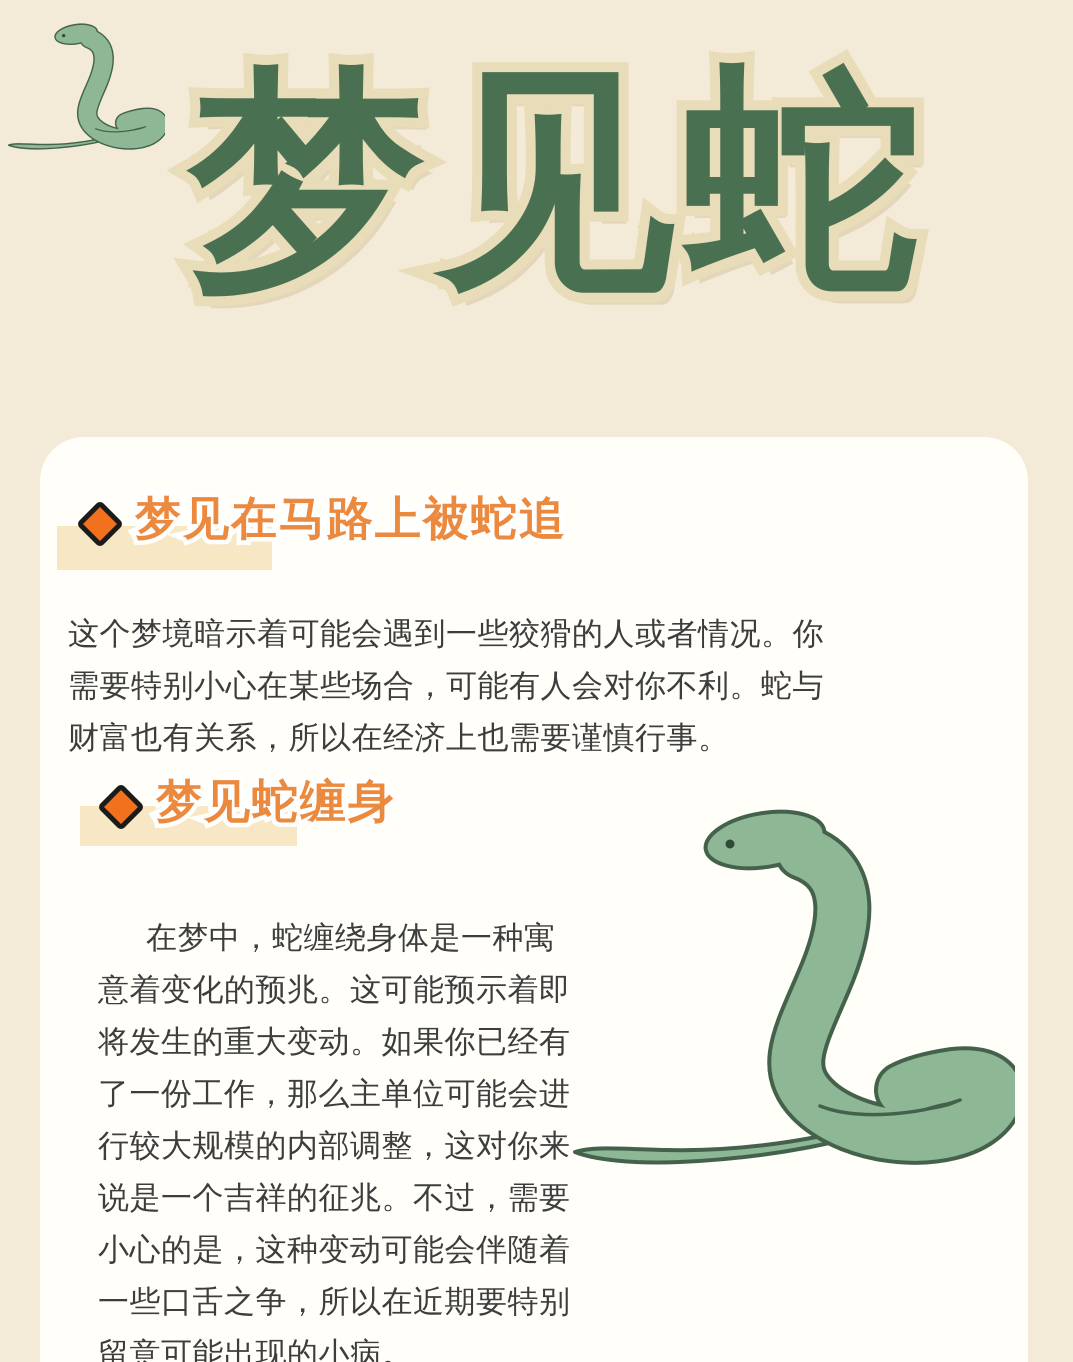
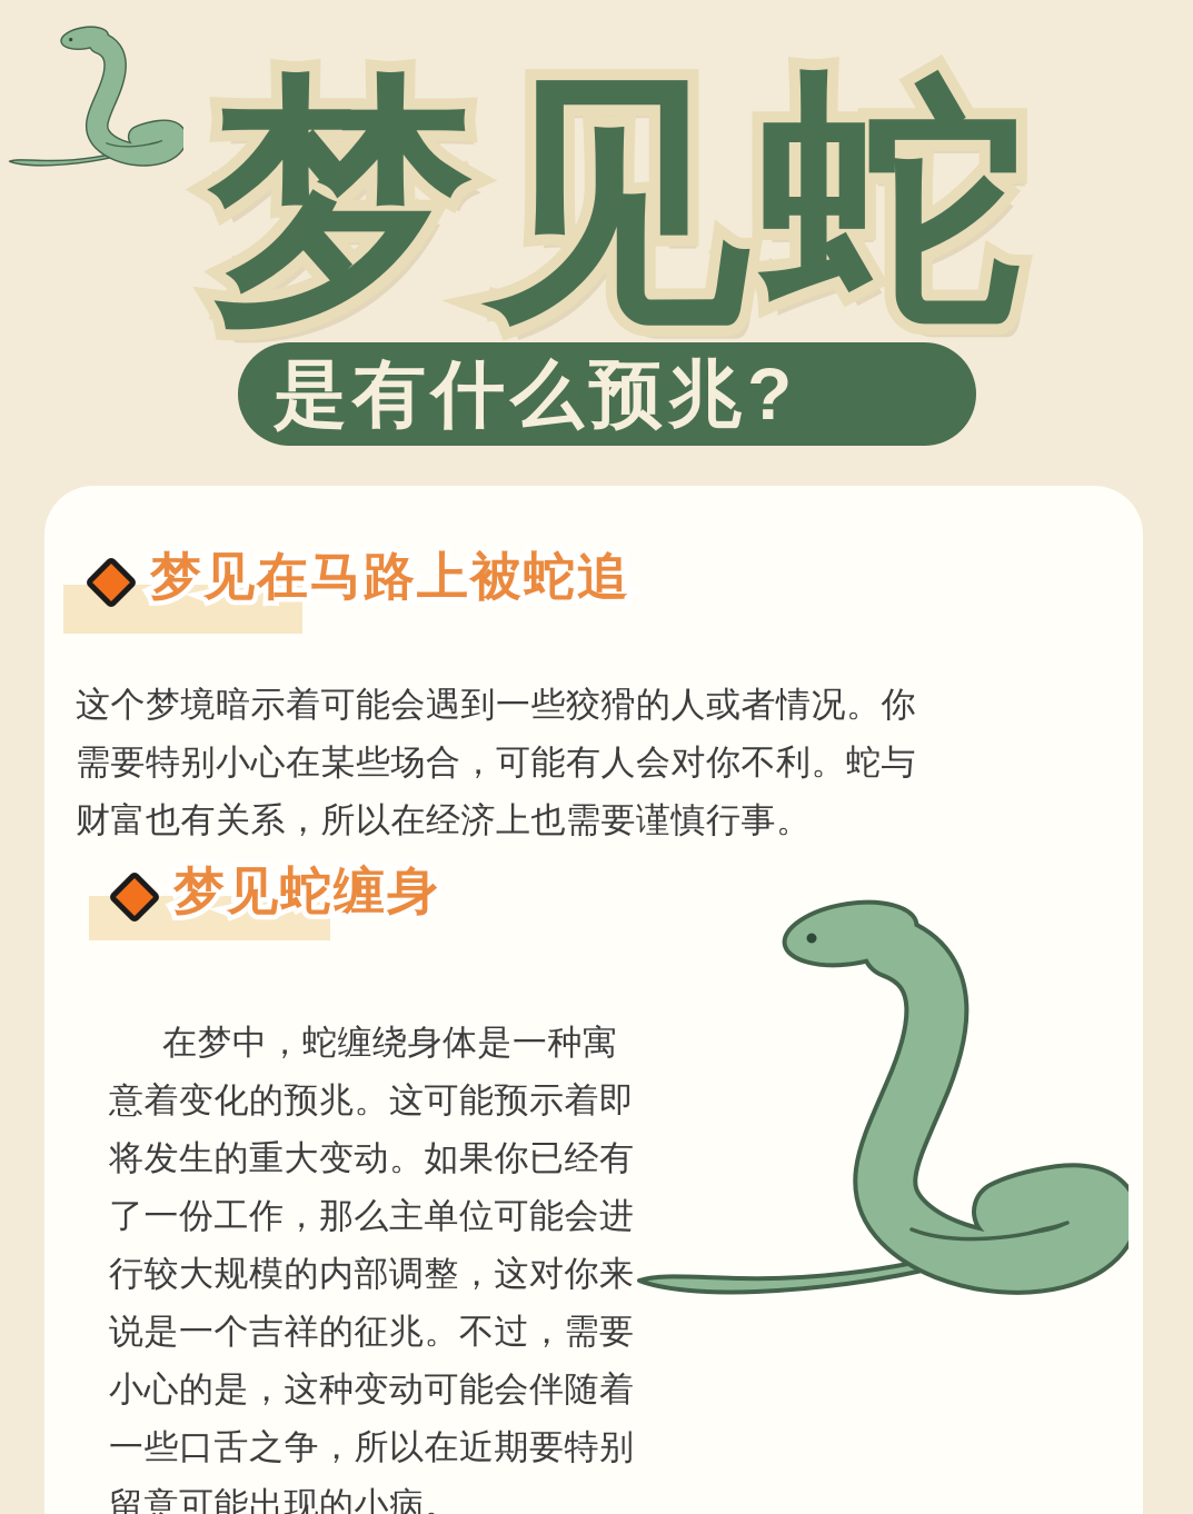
  梦见蛇
+ 是有什么预兆?
  梦见在马路上被蛇追
  这个梦境暗示着可能会遇到一些狡猾的人或者情况。你
  需要特别小心在某些场合，可能有人会对你不利。蛇与
  财富也有关系，所以在经济上也需要谨慎行事。
  梦见蛇缠身
  在梦中，蛇缠绕身体是一种寓
  意着变化的预兆。这可能预示着即
  将发生的重大变动。如果你已经有
  了一份工作，那么主单位可能会进
  行较大规模的内部调整，这对你来
  说是一个吉祥的征兆。不过，需要
  小心的是，这种变动可能会伴随着
  一些口舌之争，所以在近期要特别
  留意可能出现的小病。
